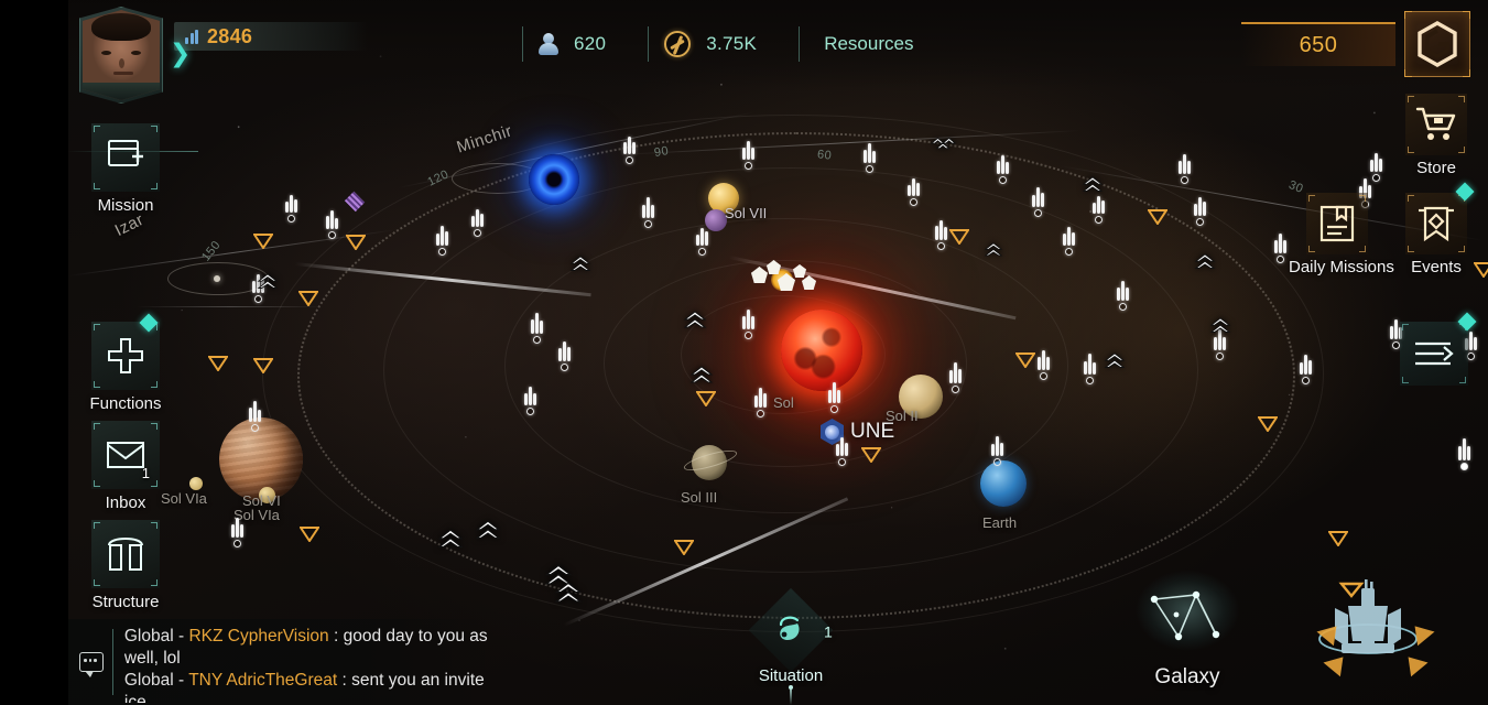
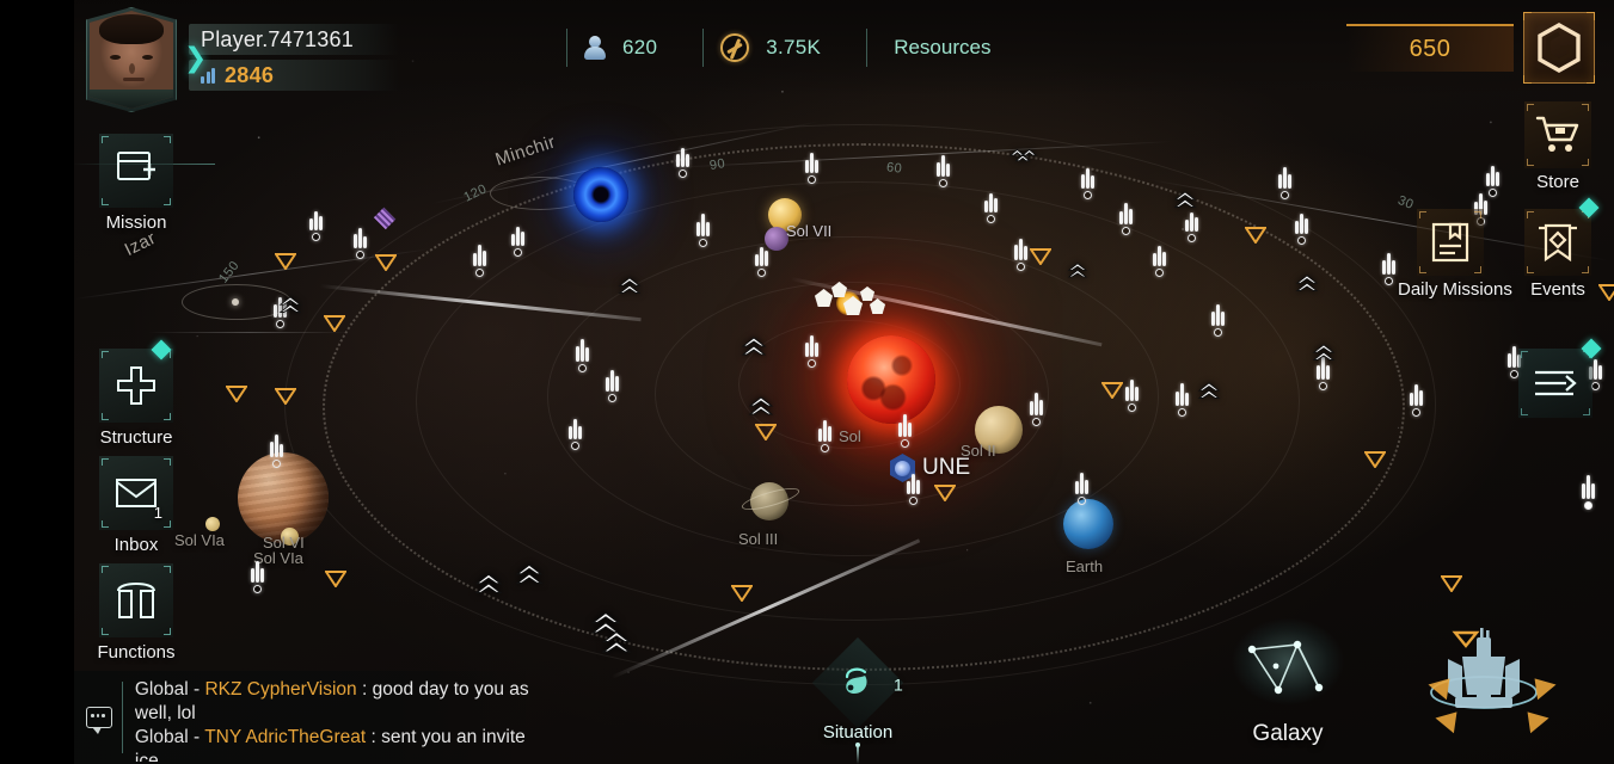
+ Player.7471361
  2846
  620
  3.75K
  Resources
  650
  Mission
  ❯
- Functions
+ Structure
  1
  Inbox
- Structure
+ Functions
  Store
  Daily Mission
  Events
  Situation
  Galaxy
  Global - RKZ CypherVision : good day to you as well, lol
  Global - TNY AdricTheGreat : sent you an invite ice
